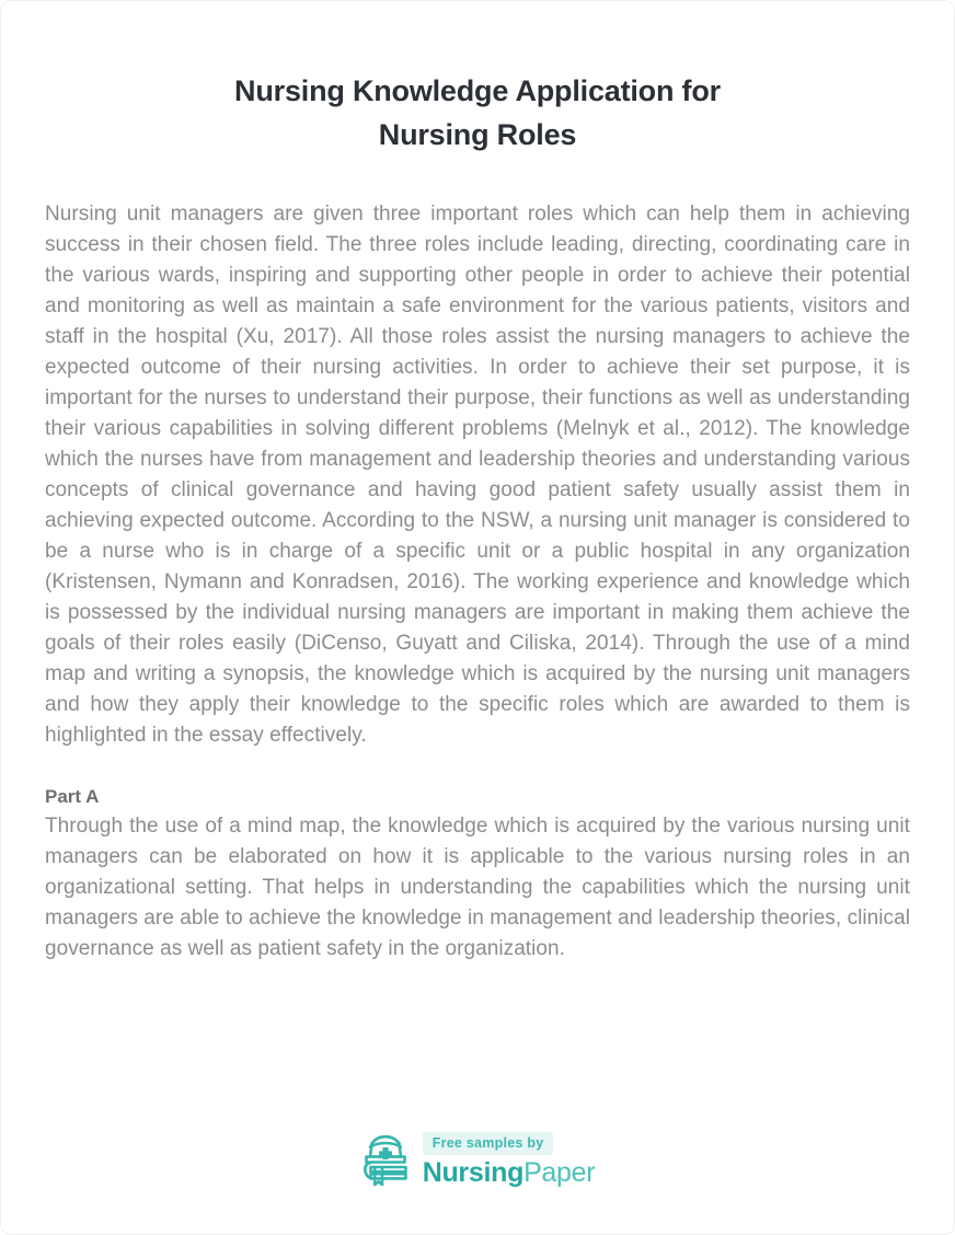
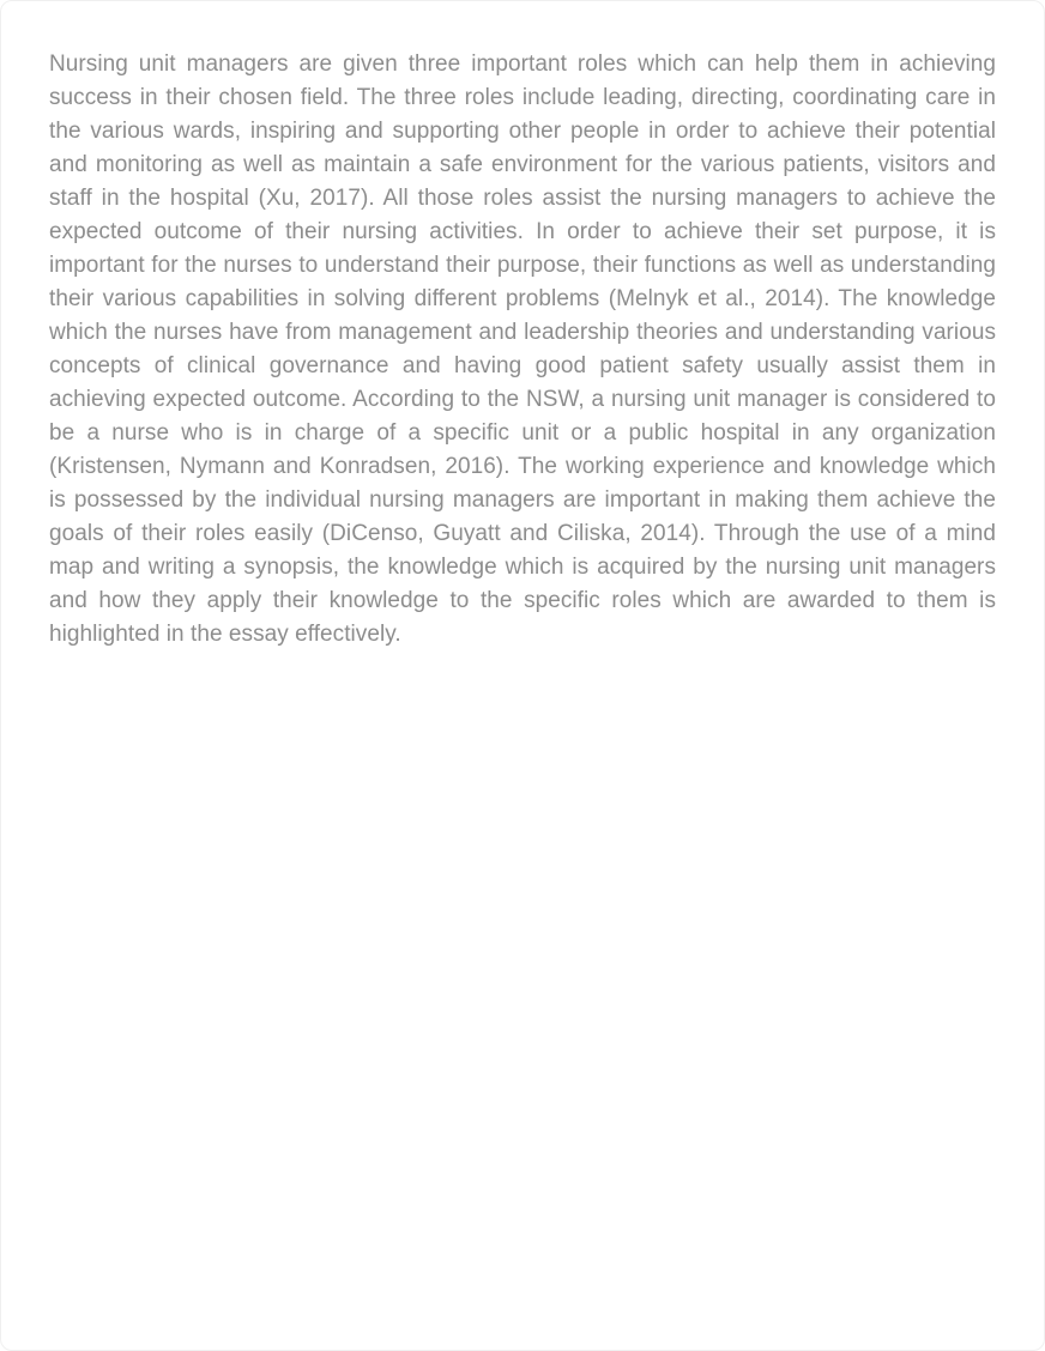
- Nursing Knowledge Application for
- Nursing Roles
- Nursing unit managers are given three important roles which can help them in achieving success in their chosen field. The three roles include leading, directing, coordinating care in the various wards, inspiring and supporting other people in order to achieve their potential and monitoring as well as maintain a safe environment for the various patients, visitors and staff in the hospital (Xu, 2017). All those roles assist the nursing managers to achieve the expected outcome of their nursing activities. In order to achieve their set purpose, it is important for the nurses to understand their purpose, their functions as well as understanding their various capabilities in solving different problems (Melnyk et al., 2012). The knowledge which the nurses have from management and leadership theories and understanding various concepts of clinical governance and having good patient safety usually assist them in achieving expected outcome. According to the NSW, a nursing unit manager is considered to be a nurse who is in charge of a specific unit or a public hospital in any organization (Kristensen, Nymann and Konradsen, 2016). The working experience and knowledge which is possessed by the individual nursing managers are important in making them achieve the goals of their roles easily (DiCenso, Guyatt and Ciliska, 2014). Through the use of a mind map and writing a synopsis, the knowledge which is acquired by the nursing unit managers and how they apply their knowledge to the specific roles which are awarded to them is highlighted in the essay effectively.
+ Nursing unit managers are given three important roles which can help them in achieving success in their chosen field. The three roles include leading, directing, coordinating care in the various wards, inspiring and supporting other people in order to achieve their potential and monitoring as well as maintain a safe environment for the various patients, visitors and staff in the hospital (Xu, 2017). All those roles assist the nursing managers to achieve the expected outcome of their nursing activities. In order to achieve their set purpose, it is important for the nurses to understand their purpose, their functions as well as understanding their various capabilities in solving different problems (Melnyk et al., 2014). The knowledge which the nurses have from management and leadership theories and understanding various concepts of clinical governance and having good patient safety usually assist them in achieving expected outcome. According to the NSW, a nursing unit manager is considered to be a nurse who is in charge of a specific unit or a public hospital in any organization (Kristensen, Nymann and Konradsen, 2016). The working experience and knowledge which is possessed by the individual nursing managers are important in making them achieve the goals of their roles easily (DiCenso, Guyatt and Ciliska, 2014). Through the use of a mind map and writing a synopsis, the knowledge which is acquired by the nursing unit managers and how they apply their knowledge to the specific roles which are awarded to them is highlighted in the essay effectively.
- Part A
- Through the use of a mind map, the knowledge which is acquired by the various nursing unit managers can be elaborated on how it is applicable to the various nursing roles in an organizational setting. That helps in understanding the capabilities which the nursing unit managers are able to achieve the knowledge in management and leadership theories, clinical governance as well as patient safety in the organization.
- Free samples by
- NursingPaper
